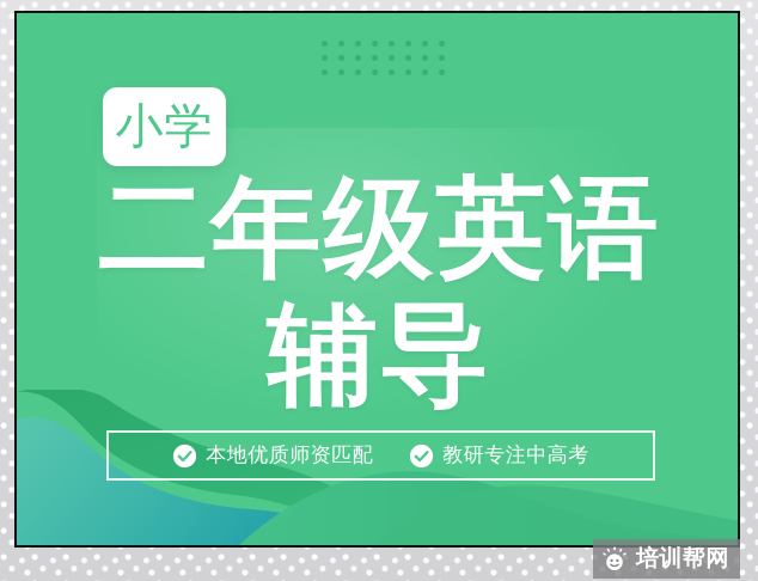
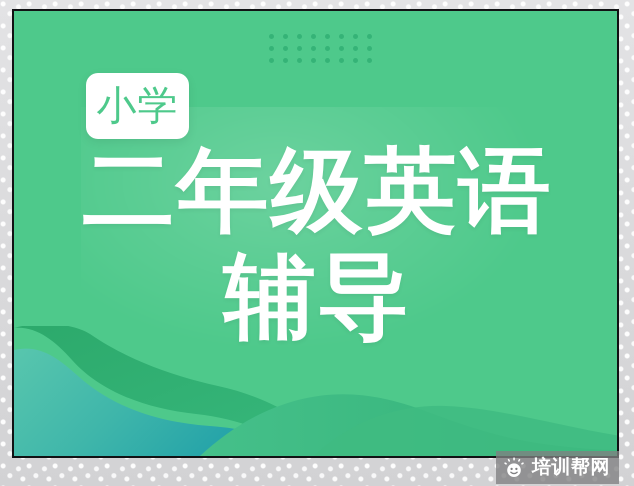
  小学
  二年级英语
  辅导
- 本地优质师资匹配
- 教研专注中高考
  培训帮网
